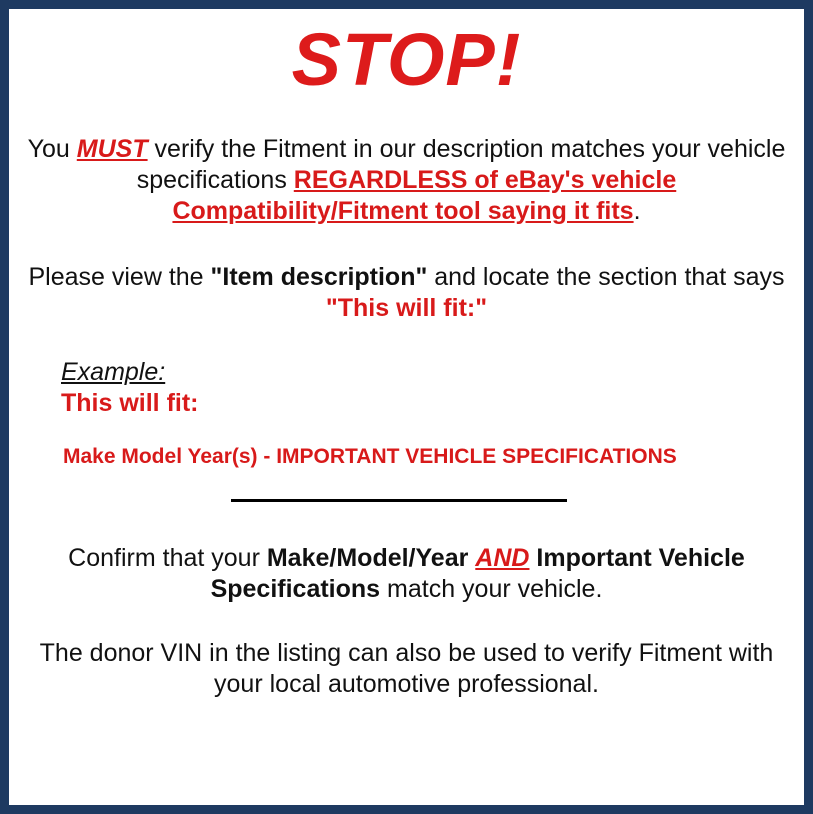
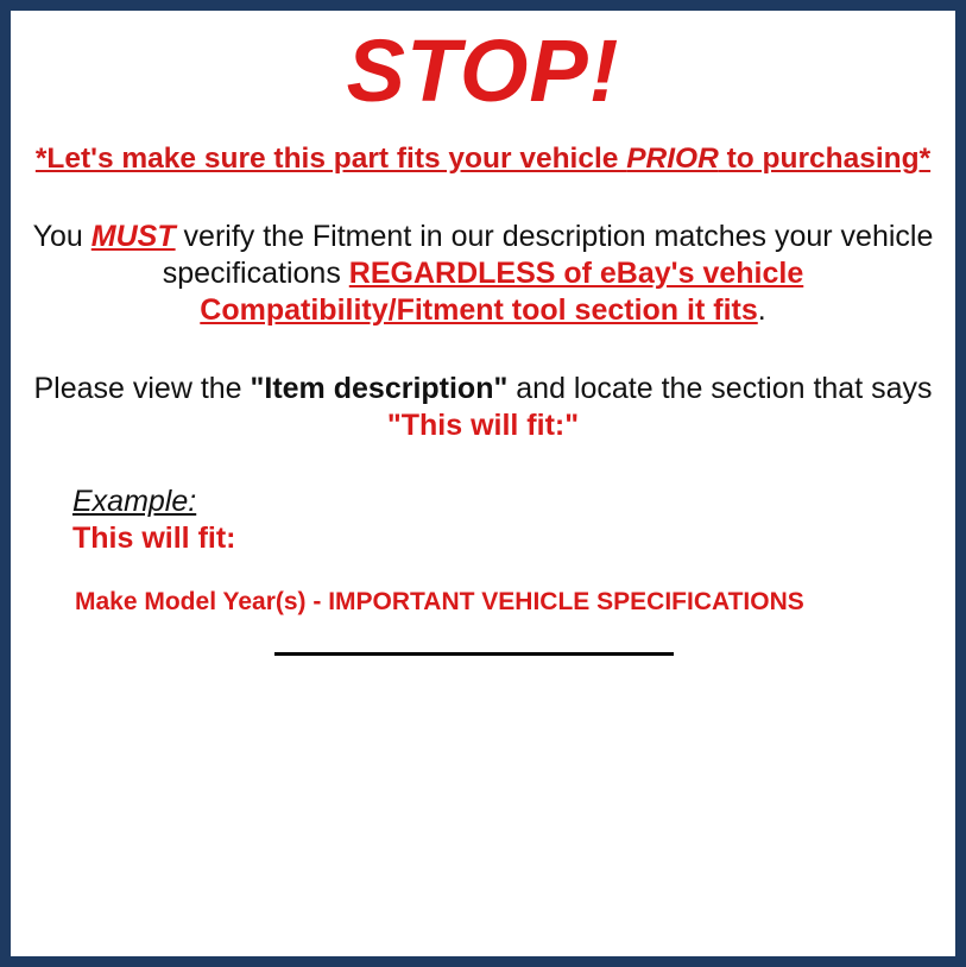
  STOP!
+ *Let's make sure this part fits your vehicle PRIOR to purchasing*
- You MUST verify the Fitment in our description matches your vehicle specifications REGARDLESS of eBay's vehicle Compatibility/Fitment tool saying it fits.
+ You MUST verify the Fitment in our description matches your vehicle specifications REGARDLESS of eBay's vehicle Compatibility/Fitment tool section it fits.
  Please view the "Item description" and locate the section that says "This will fit:"
  Example:
  This will fit:
  Make Model Year(s) - IMPORTANT VEHICLE SPECIFICATIONS
- Confirm that your Make/Model/Year AND Important Vehicle Specifications match your vehicle.
- The donor VIN in the listing can also be used to verify Fitment with your local automotive professional.
